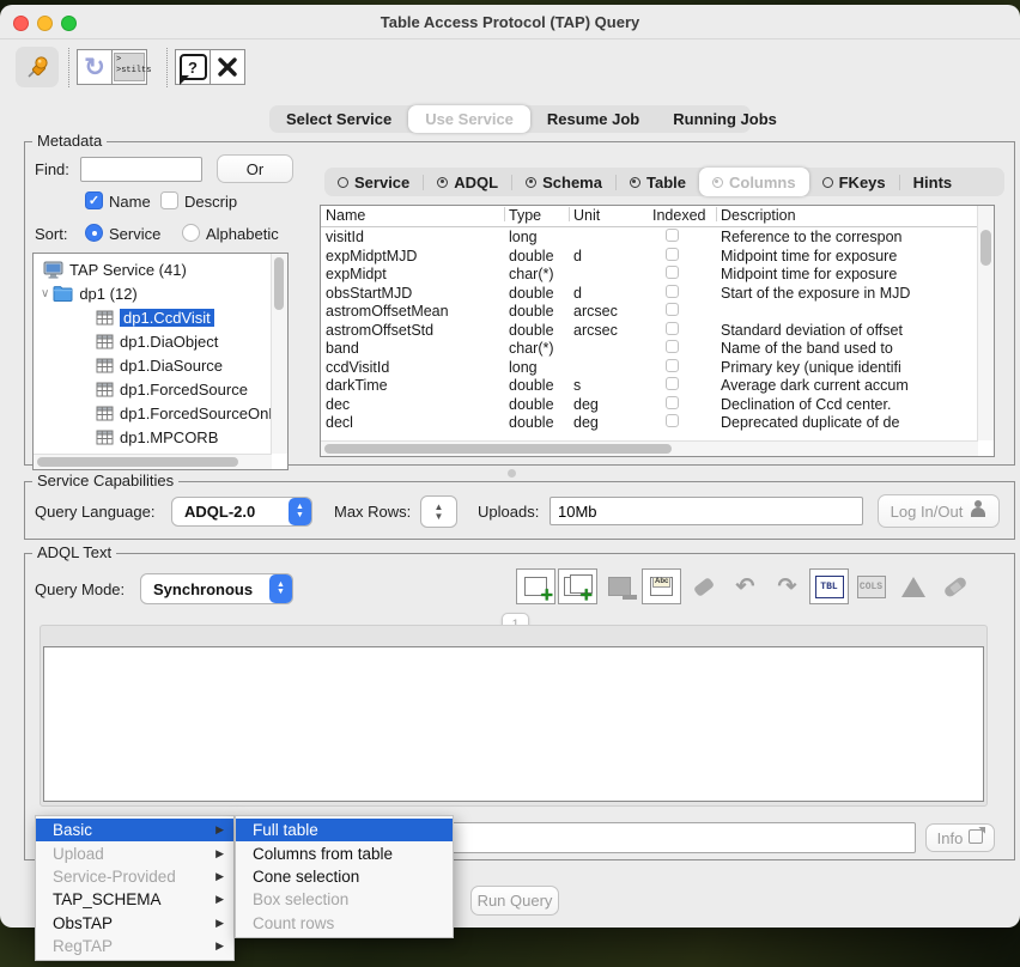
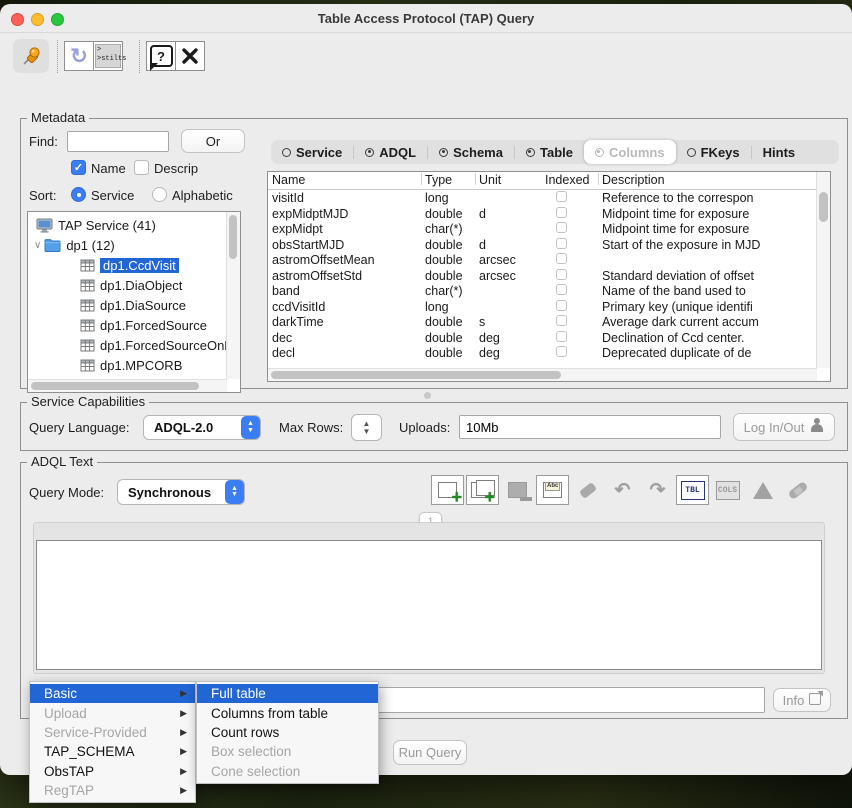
  Table Access Protocol (TAP) Query
  ↻
  >
  >stilts
  ?
- Select Service
- Use Service
- Resume Job
- Running Jobs
  Metadata
  Find:
  Or
  ✓
  Name
  Descrip
  Sort:
  Service
  Alphabetic
  TAP Service (41)
  ∨
  dp1 (12)
  dp1.CcdVisit
  dp1.DiaObject
  dp1.DiaSource
  dp1.ForcedSource
  dp1.ForcedSourceOn
  dp1.MPCORB
  Service
  ADQL
  Schema
  Table
  Columns
  FKeys
  Hints
  Name
  Type
  Unit
  Indexed
  Description
  visitId
  long
  Reference to the correspon
  expMidptMJD
  double
  d
  Midpoint time for exposure
  expMidpt
  char(*)
  Midpoint time for exposure
  obsStartMJD
  double
  d
  Start of the exposure in MJD
  astromOffsetMean
  double
  arcsec
  astromOffsetStd
  double
  arcsec
  Standard deviation of offset
  band
  char(*)
  Name of the band used to
  ccdVisitId
  long
  Primary key (unique identifi
  darkTime
  double
  s
  Average dark current accum
  dec
  double
  deg
  Declination of Ccd center.
  decl
  double
  deg
  Deprecated duplicate of de
  Service Capabilities
  Query Language:
  ADQL-2.0
  Max Rows:
  ▲
  ▼
  Uploads:
  10Mb
  Log In/Out
  ADQL Text
  Query Mode:
  Synchronous
  +
  +
  ↶
  ↷
  TBL
  COLS
  Info
  Run Query
  Basic
  ▶
  Upload
  ▶
  Service-Provided
  ▶
  TAP_SCHEMA
  ▶
  ObsTAP
  ▶
  RegTAP
  ▶
  Full table
  Columns from table
- Cone selection
+ Count rows
  Box selection
- Count rows
+ Cone selection
